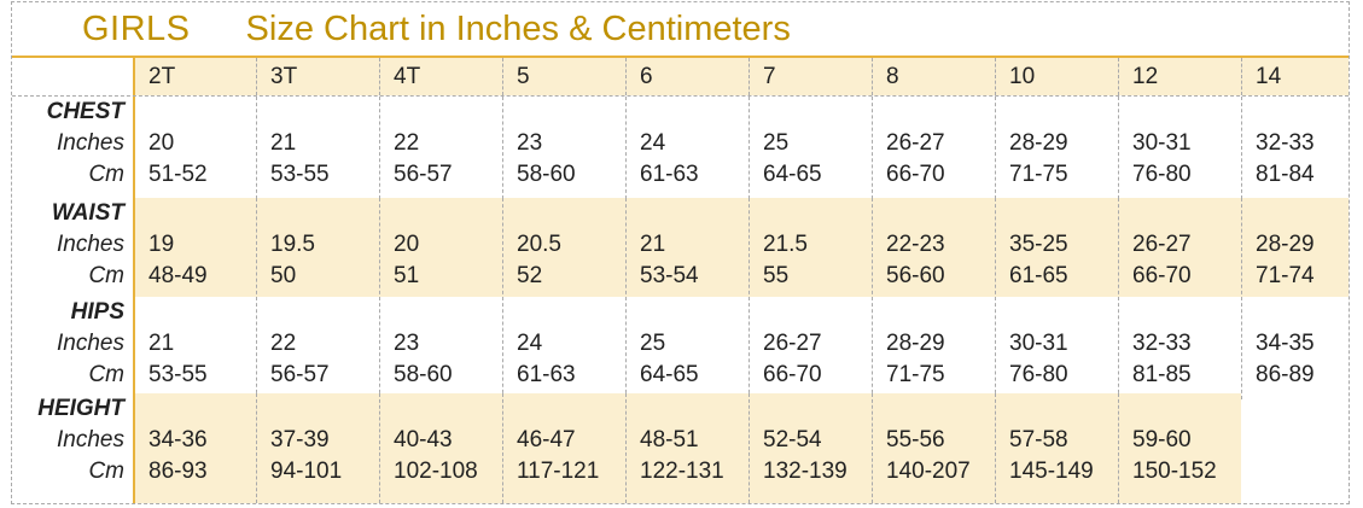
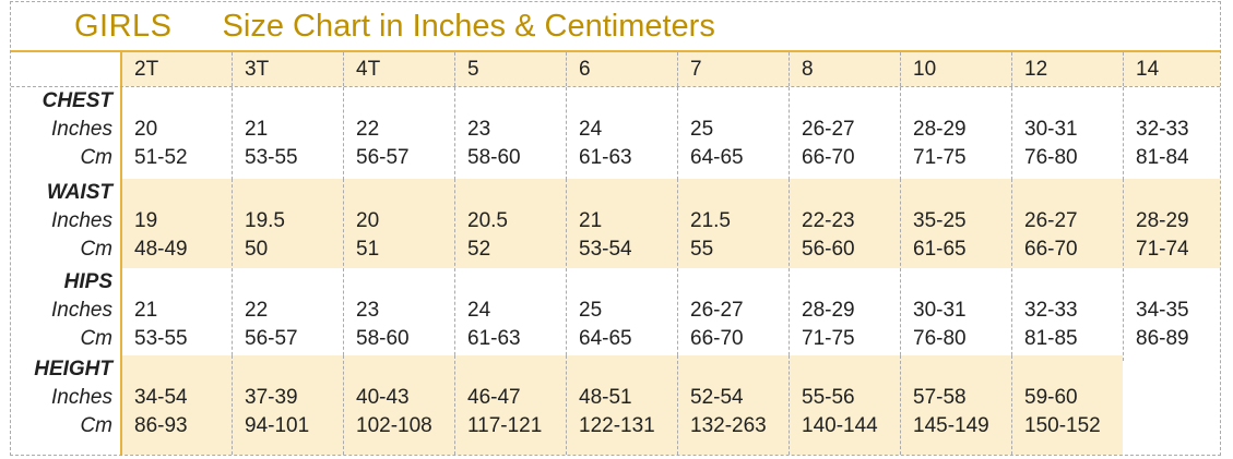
  GIRLS
  Size Chart in Inches & Centimeters
  2T
  3T
  4T
  5
  6
  7
  8
  10
  12
  14
  CHEST
  Inches
  Cm
  20
  51-52
  21
  53-55
  22
  56-57
  23
  58-60
  24
  61-63
  25
  64-65
  26-27
  66-70
  28-29
  71-75
  30-31
  76-80
  32-33
  81-84
  WAIST
  Inches
  Cm
  19
  48-49
  19.5
  50
  20
  51
  20.5
  52
  21
  53-54
  21.5
  55
  22-23
  56-60
  35-25
  61-65
  26-27
  66-70
  28-29
  71-74
  HIPS
  Inches
  Cm
  21
  53-55
  22
  56-57
  23
  58-60
  24
  61-63
  25
  64-65
  26-27
  66-70
  28-29
  71-75
  30-31
  76-80
  32-33
  81-85
  34-35
  86-89
  HEIGHT
  Inches
  Cm
- 34-36
+ 34-54
  86-93
  37-39
  94-101
  40-43
  102-108
  46-47
  117-121
  48-51
  122-131
  52-54
- 132-139
+ 132-263
  55-56
- 140-207
+ 140-144
  57-58
  145-149
  59-60
  150-152
